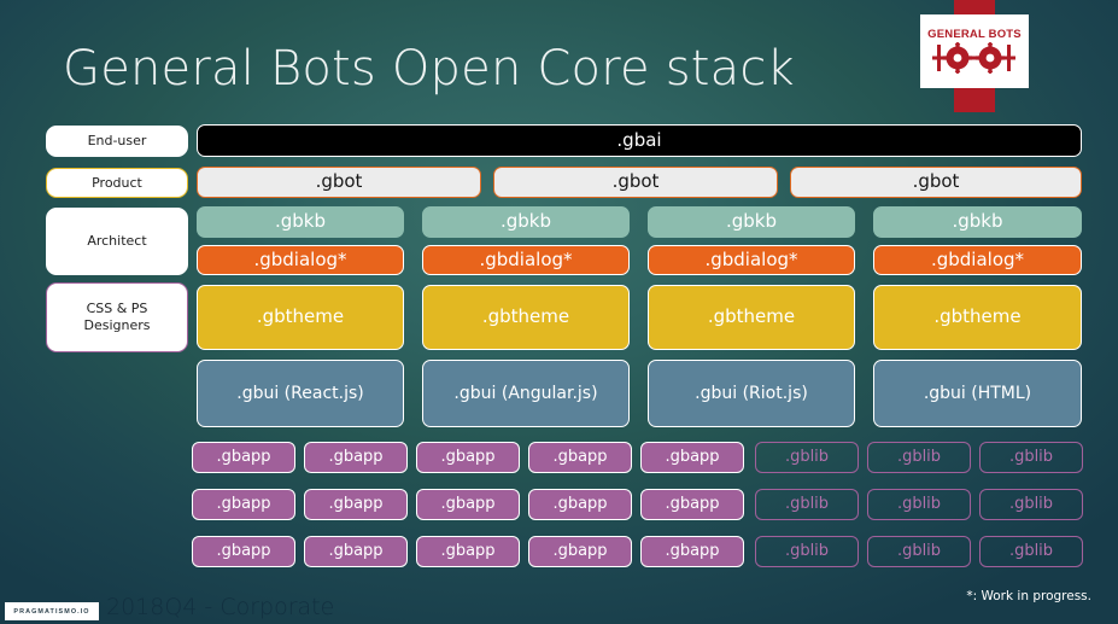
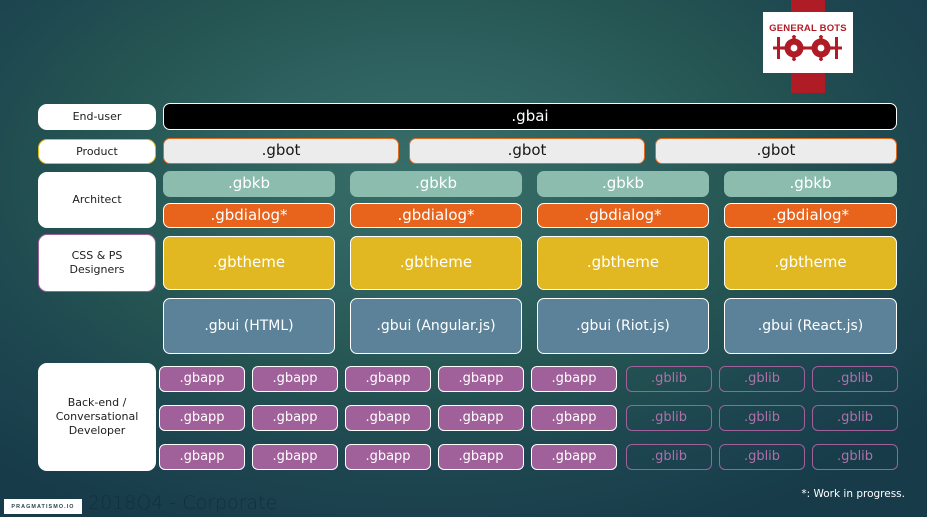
  GENERAL BOTS
- General Bots Open Core stack
  End-user
  Product
  Architect
  CSS & PS Designers
+ Back-end / Conversational Developer
  .gbai
  .gbot
  .gbot
  .gbot
  .gbkb
  .gbkb
  .gbkb
  .gbkb
  .gbdialog*
  .gbdialog*
  .gbdialog*
  .gbdialog*
  .gbtheme
  .gbtheme
  .gbtheme
  .gbtheme
- .gbui (React.js)
+ .gbui (HTML)
  .gbui (Angular.js)
  .gbui (Riot.js)
- .gbui (HTML)
+ .gbui (React.js)
  .gbapp
  .gbapp
  .gbapp
  .gbapp
  .gbapp
  .gblib
  .gblib
  .gblib
  .gbapp
  .gbapp
  .gbapp
  .gbapp
  .gbapp
  .gblib
  .gblib
  .gblib
  .gbapp
  .gbapp
  .gbapp
  .gbapp
  .gbapp
  .gblib
  .gblib
  .gblib
  *: Work in progress.
